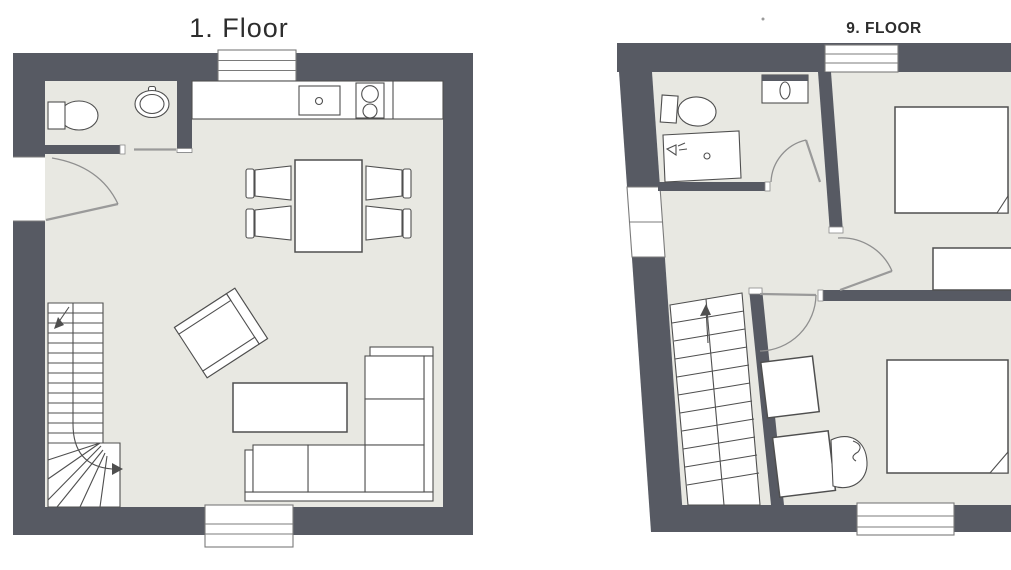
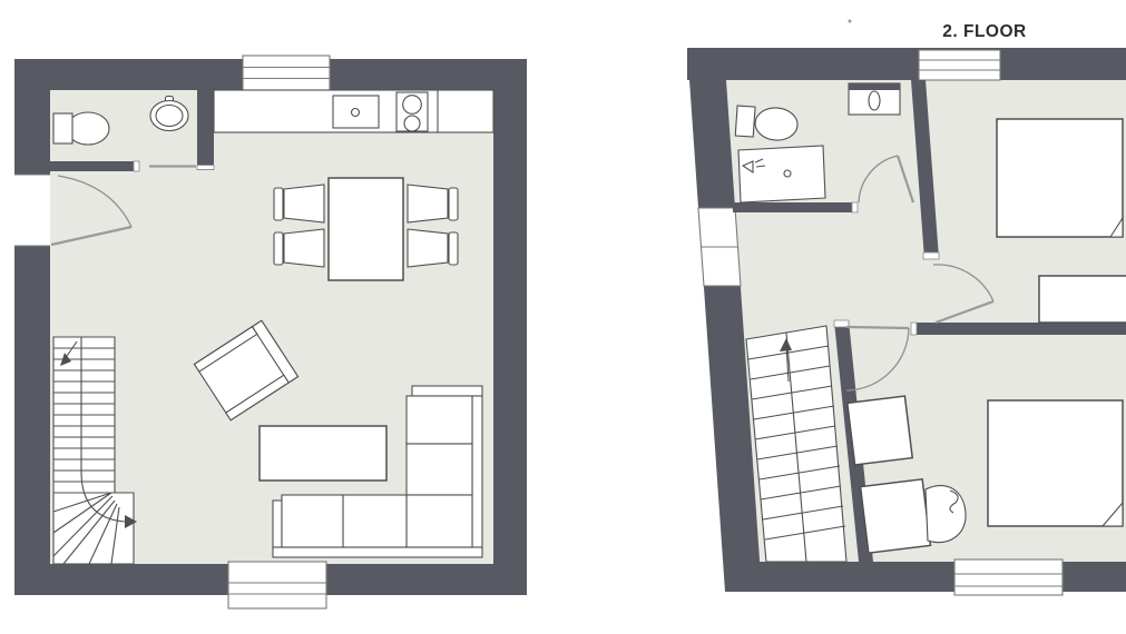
- 1. Floor
- 9. FLOOR
+ 2. FLOOR
